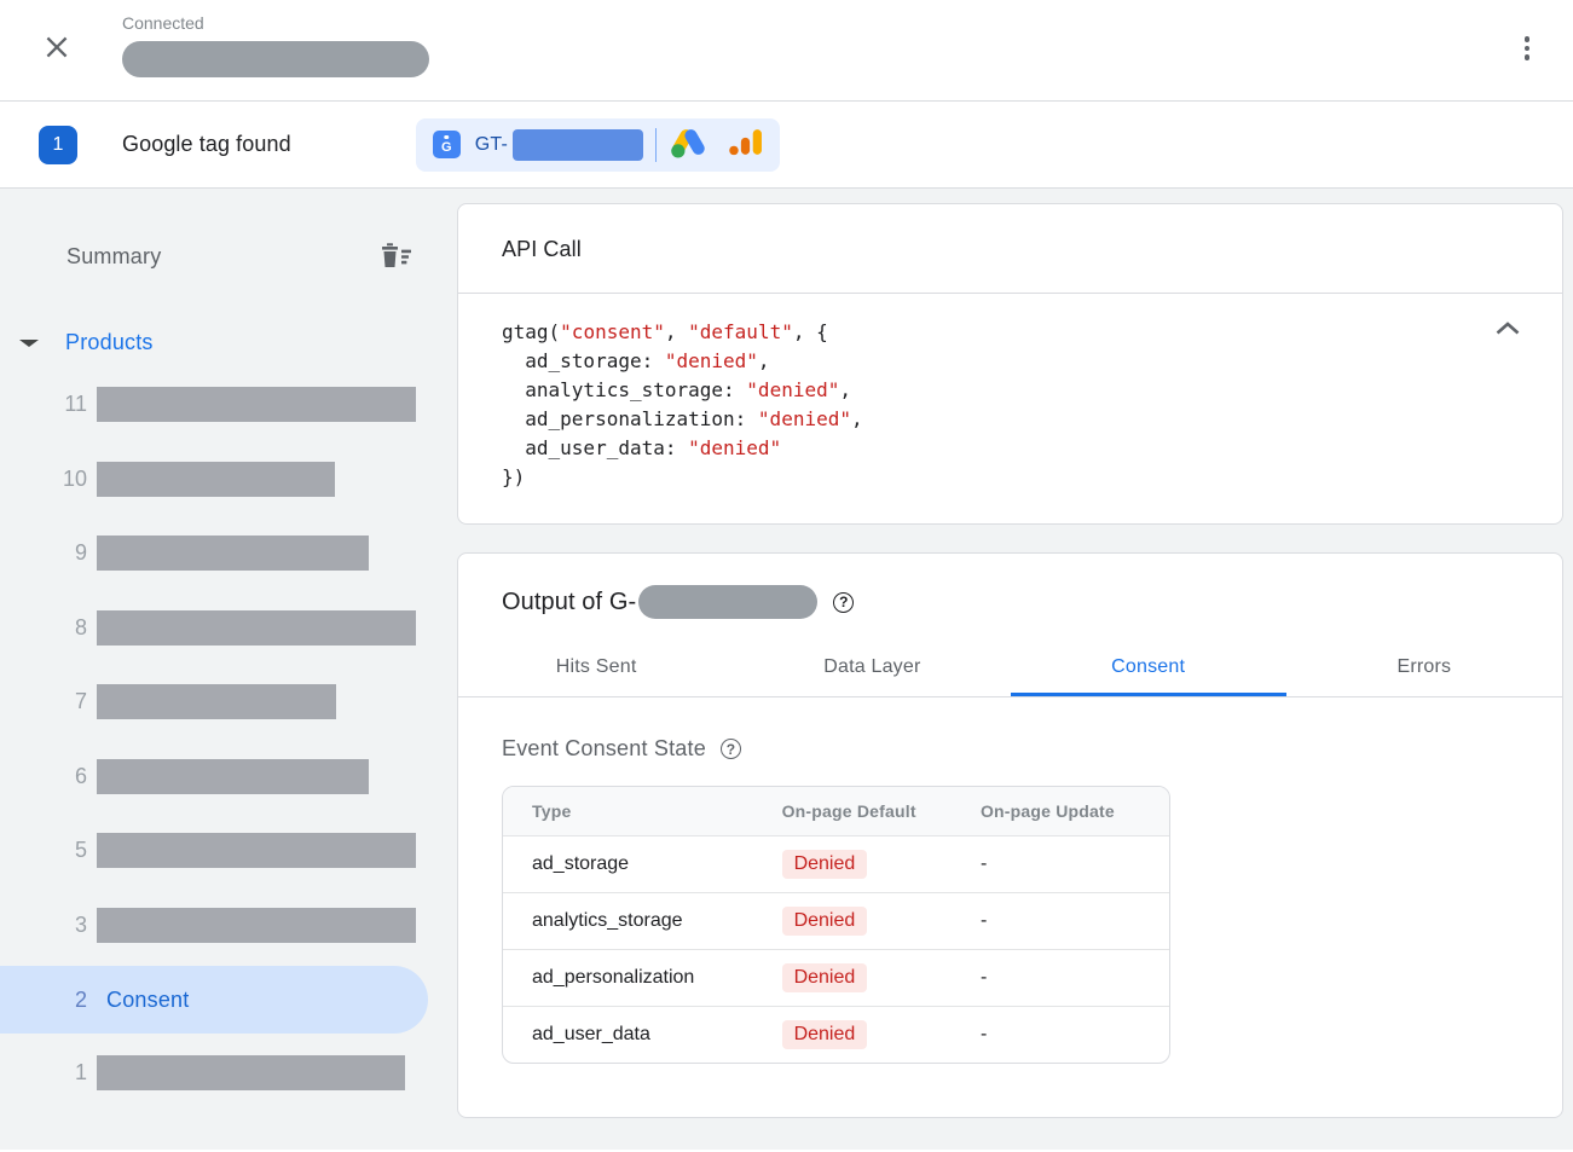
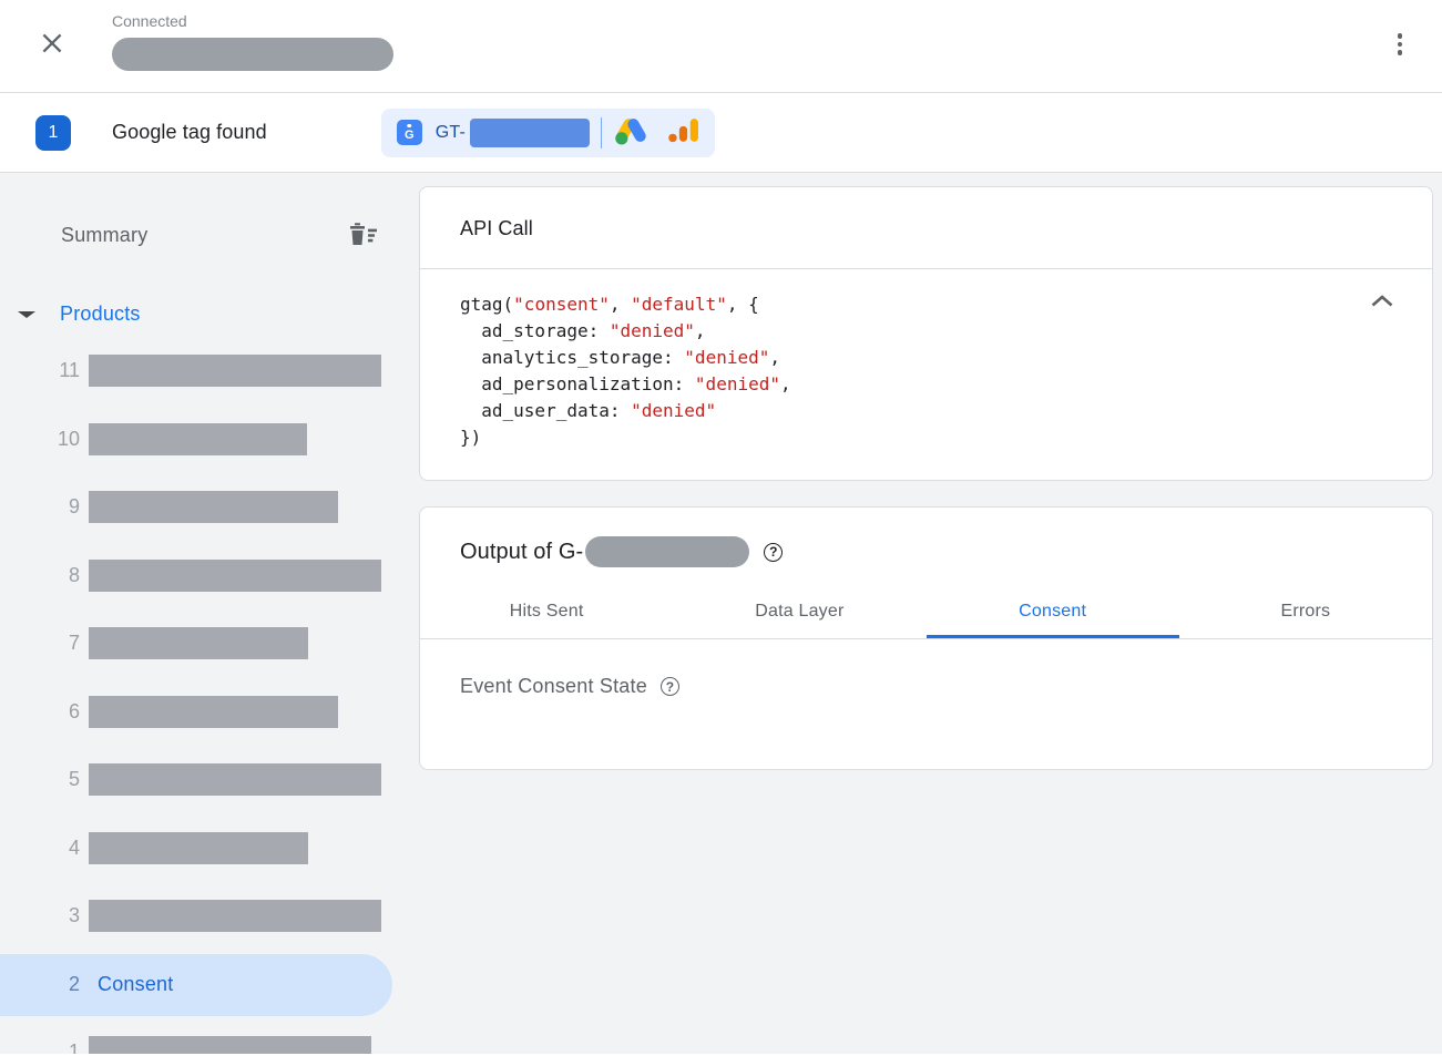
  Connected
  1
  Google tag found
  G
  GT-
  Summary
  Products
  11
  10
  9
  8
  7
  6
  5
+ 4
  3
  2
  Consent
  1
  API Call
  gtag("consent", "default", { ad_storage: "denied", analytics_storage: "denied", ad_personalization: "denied", ad_user_data: "denied" })
  Output of G-
  ?
  Hits Sent
  Data Layer
  Consent
  Errors
  Event Consent State
  ?
- Type	On-page Default	On-page Update
- ad_storage	Denied	-
- analytics_storage	Denied	-
- ad_personalization	Denied	-
- ad_user_data	Denied	-
